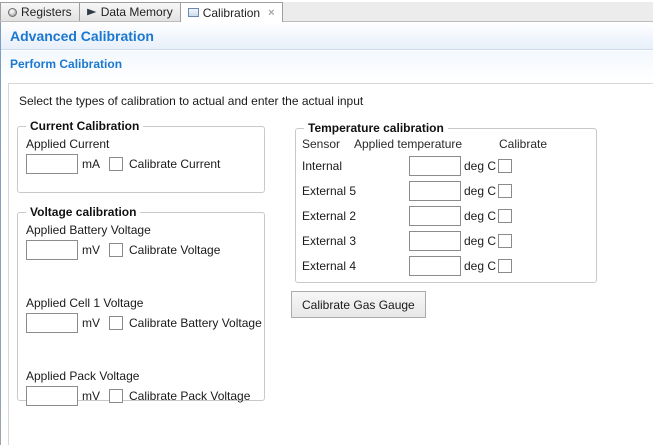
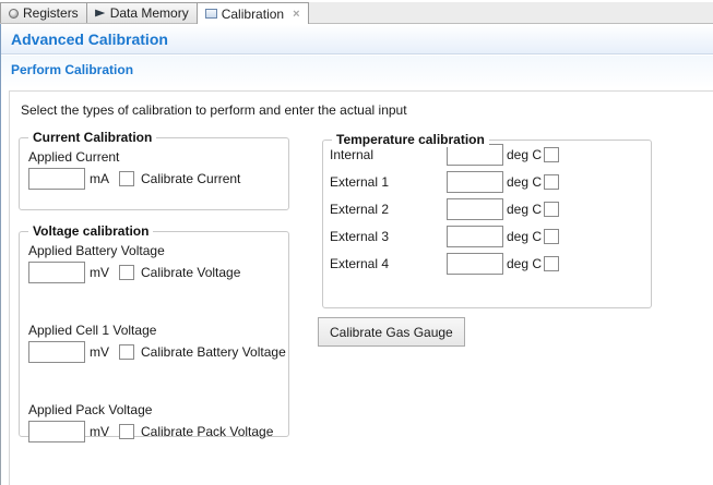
  Registers
  Data Memory
  Calibration
  ×
  Advanced Calibration
  Perform Calibration
- Select the types of calibration to actual and enter the actual input
+ Select the types of calibration to perform and enter the actual input
  Current Calibration
  Applied Current
  mA
  Calibrate Current
  Voltage calibration
  Applied Battery Voltage
  mV
  Calibrate Voltage
  Applied Cell 1 Voltage
  mV
  Calibrate Battery Voltage
  Applied Pack Voltage
  mV
  Calibrate Pack Voltage
  Temperature calibration
- Sensor
- Applied temperature
- Calibrate
  Internal
  deg C
- External 5
+ External 1
  deg C
  External 2
  deg C
  External 3
  deg C
  External 4
  deg C
  Calibrate Gas Gauge
